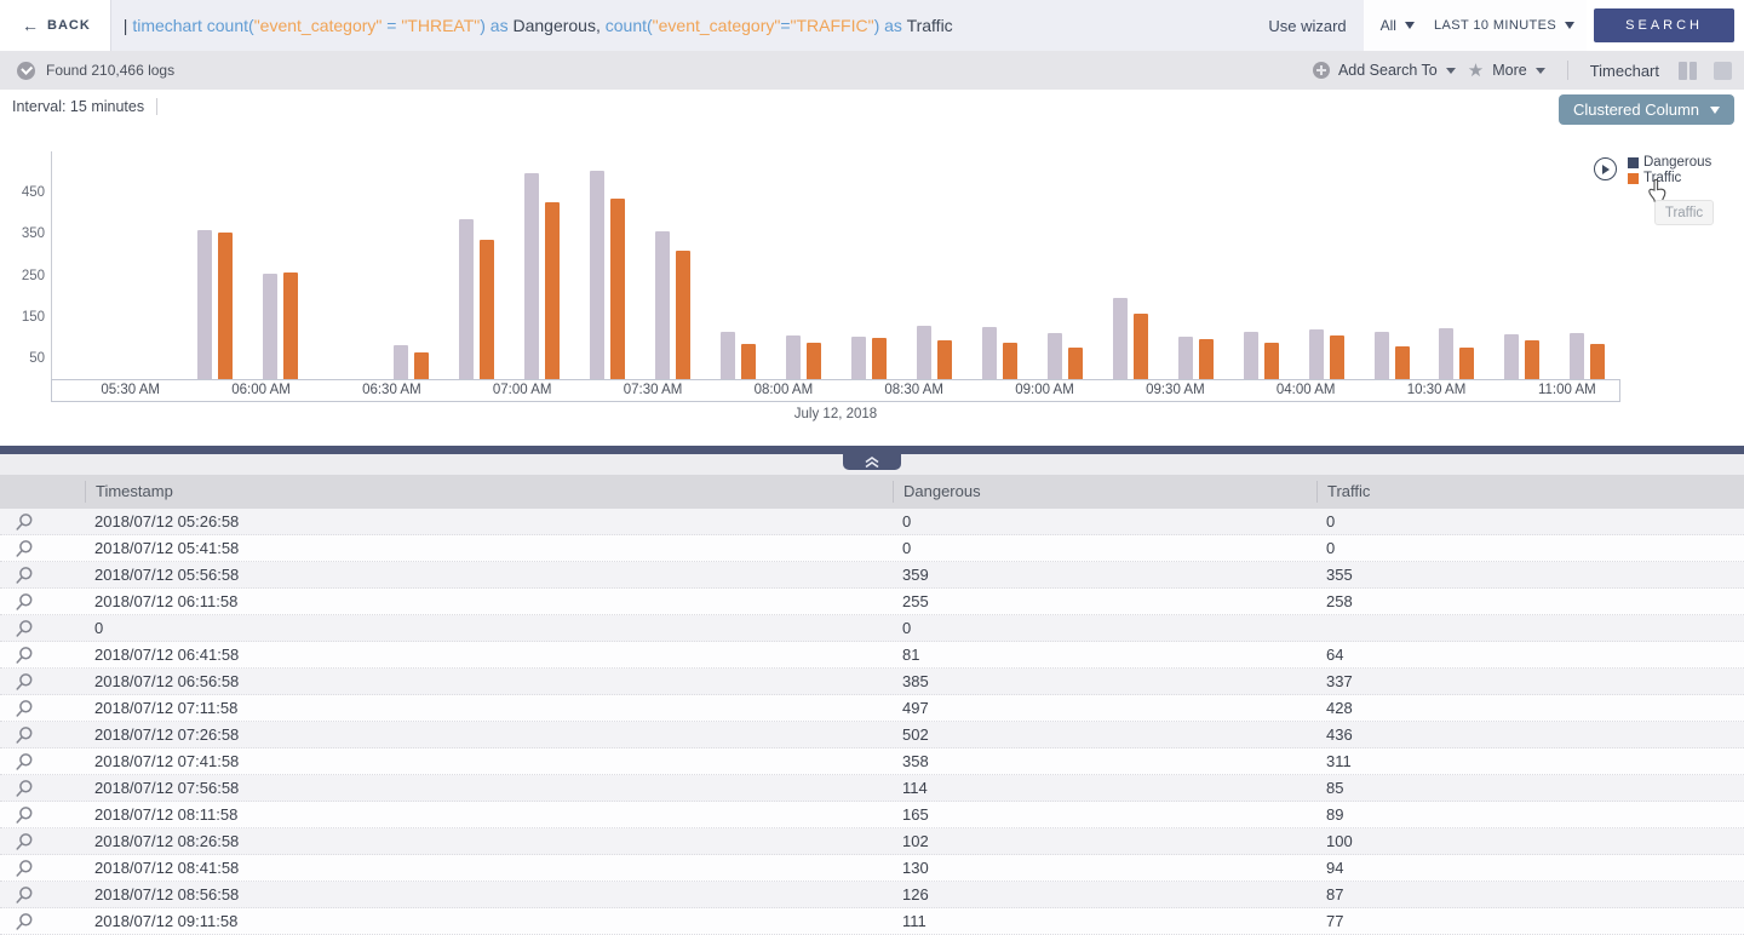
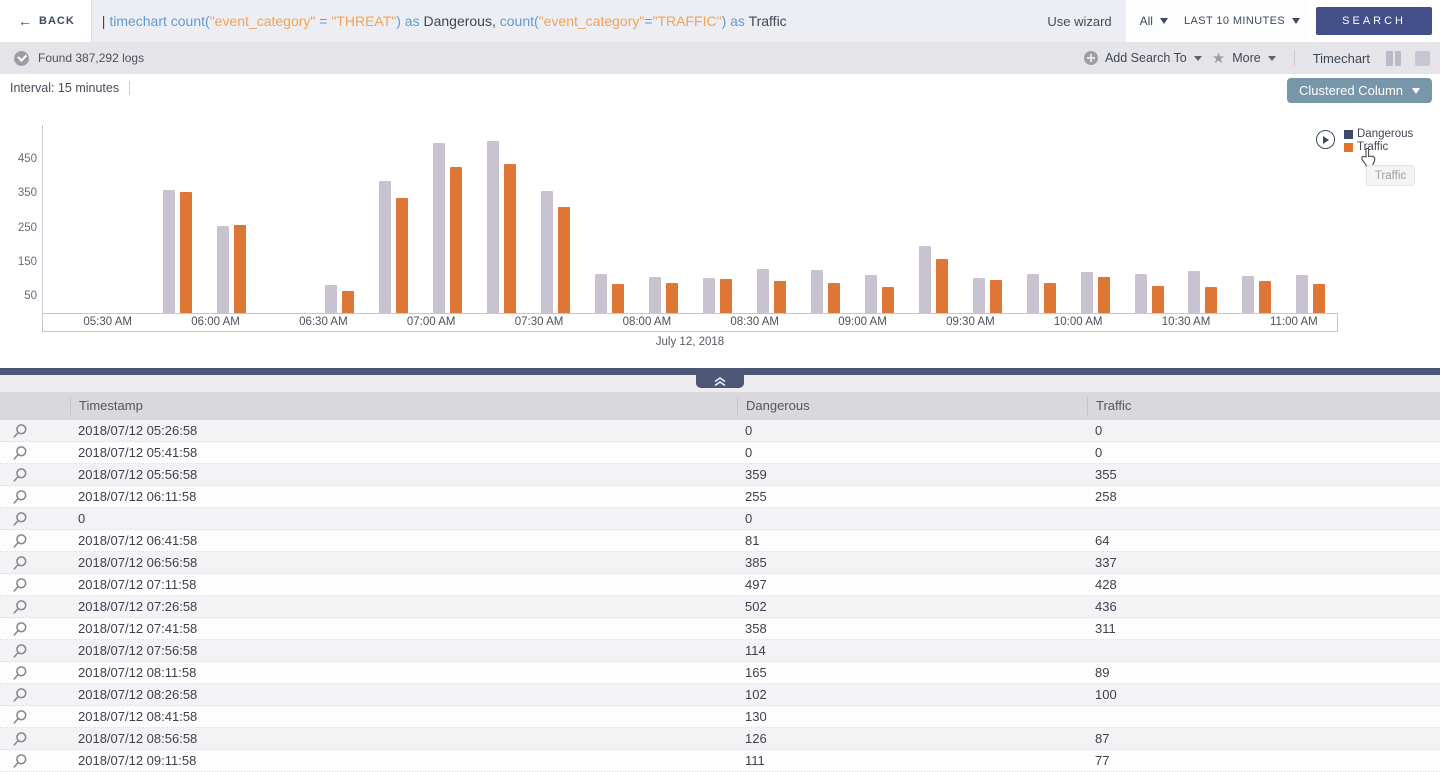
  ←
  BACK
  | timechart count("event_category" = "THREAT") as Dangerous, count("event_category"="TRAFFIC") as Traffic
  Use wizard
  All
  LAST 10 MINUTES
  SEARCH
- Found 210,466 logs
+ Found 387,292 logs
  Add Search To
  ★
  More
  Timechart
  Interval: 15 minutes
  Clustered Column
  50
  150
  250
  350
  450
  05:30 AM
  06:00 AM
  06:30 AM
  07:00 AM
  07:30 AM
  08:00 AM
  08:30 AM
  09:00 AM
  09:30 AM
- 04:00 AM
+ 10:00 AM
  10:30 AM
  11:00 AM
  July 12, 2018
  Dangerous
  Traffic
  Traffic
  Timestamp
  Dangerous
  Traffic
  2018/07/12 05:26:58
  0
  0
  2018/07/12 05:41:58
  0
  0
  2018/07/12 05:56:58
  359
  355
  2018/07/12 06:11:58
  255
  258
  0
  0
  2018/07/12 06:41:58
  81
  64
  2018/07/12 06:56:58
  385
  337
  2018/07/12 07:11:58
  497
  428
  2018/07/12 07:26:58
  502
  436
  2018/07/12 07:41:58
  358
  311
  2018/07/12 07:56:58
  114
- 85
  2018/07/12 08:11:58
  165
  89
  2018/07/12 08:26:58
  102
  100
  2018/07/12 08:41:58
  130
- 94
  2018/07/12 08:56:58
  126
  87
  2018/07/12 09:11:58
  111
  77
